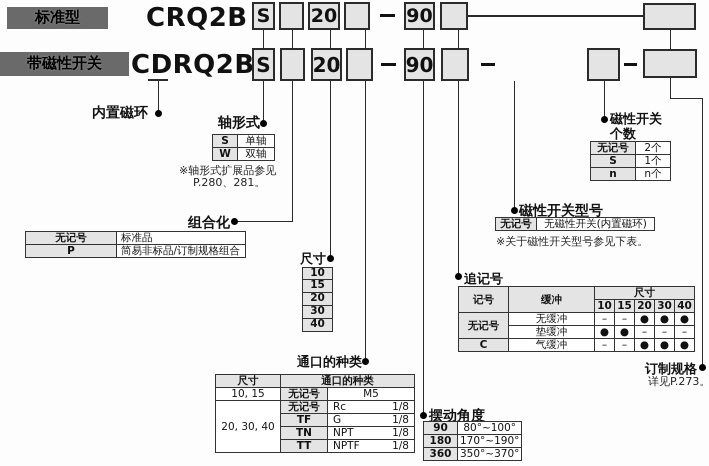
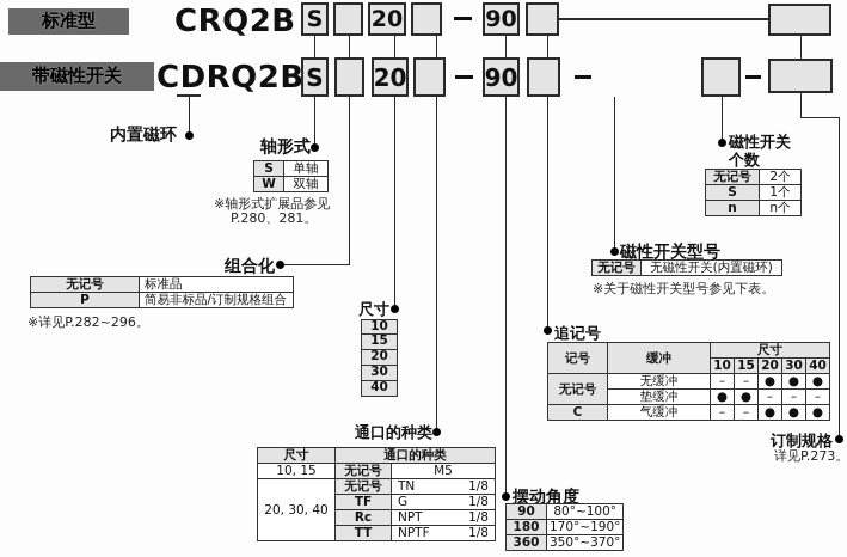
  标准型
  CRQ2B
  S
  20
  90
  带磁性开关
  CDRQ2B
  S
  20
  90
  内置磁环
  轴形式
  S	单轴
  W	双轴
  ※轴形式扩展品参见
  P.280、281。
  组合化
  无记号	标准品
  P	简易非标品/订制规格组合
+ ※详见P.282~296。
  尺寸
  10
  15
  20
  30
  40
  通口的种类
  尺寸	通口的种类
  10, 15	无记号	M5
- 20, 30, 40	无记号	Rc 1/8
+ 20, 30, 40	无记号	TN 1/8
  TF	G 1/8
- TN	NPT 1/8
+ Rc	NPT 1/8
  TT	NPTF 1/8
  摆动角度
  90	80°~100°
  180	170°~190°
  360	350°~370°
  追记号
  记号	缓冲	尺寸
  10	15	20	30	40
  无记号	无缓冲	–	–	●	●	●
  垫缓冲	●	●	–	–	–
  C	气缓冲	–	–	●	●	●
  磁性开关型号
  无记号	无磁性开关(内置磁环)
  ※关于磁性开关型号参见下表。
  磁性开关
  个数
  无记号	2个
  S	1个
  n	n个
  订制规格
  详见P.273。
